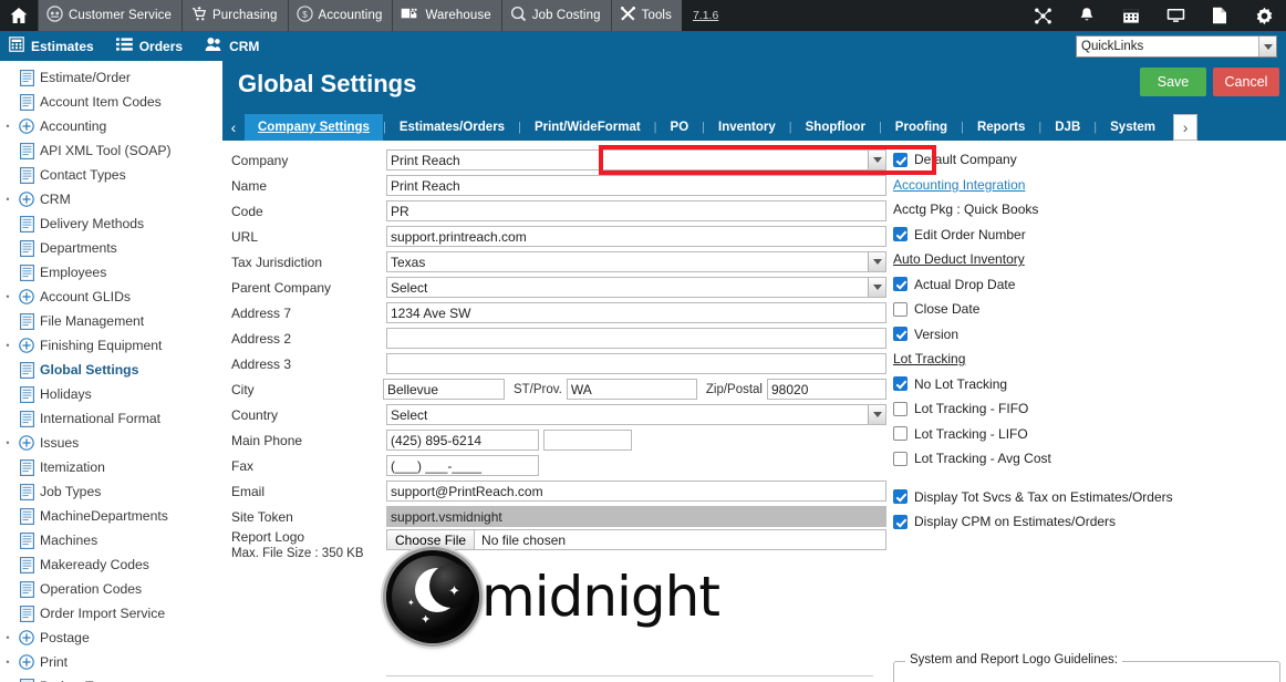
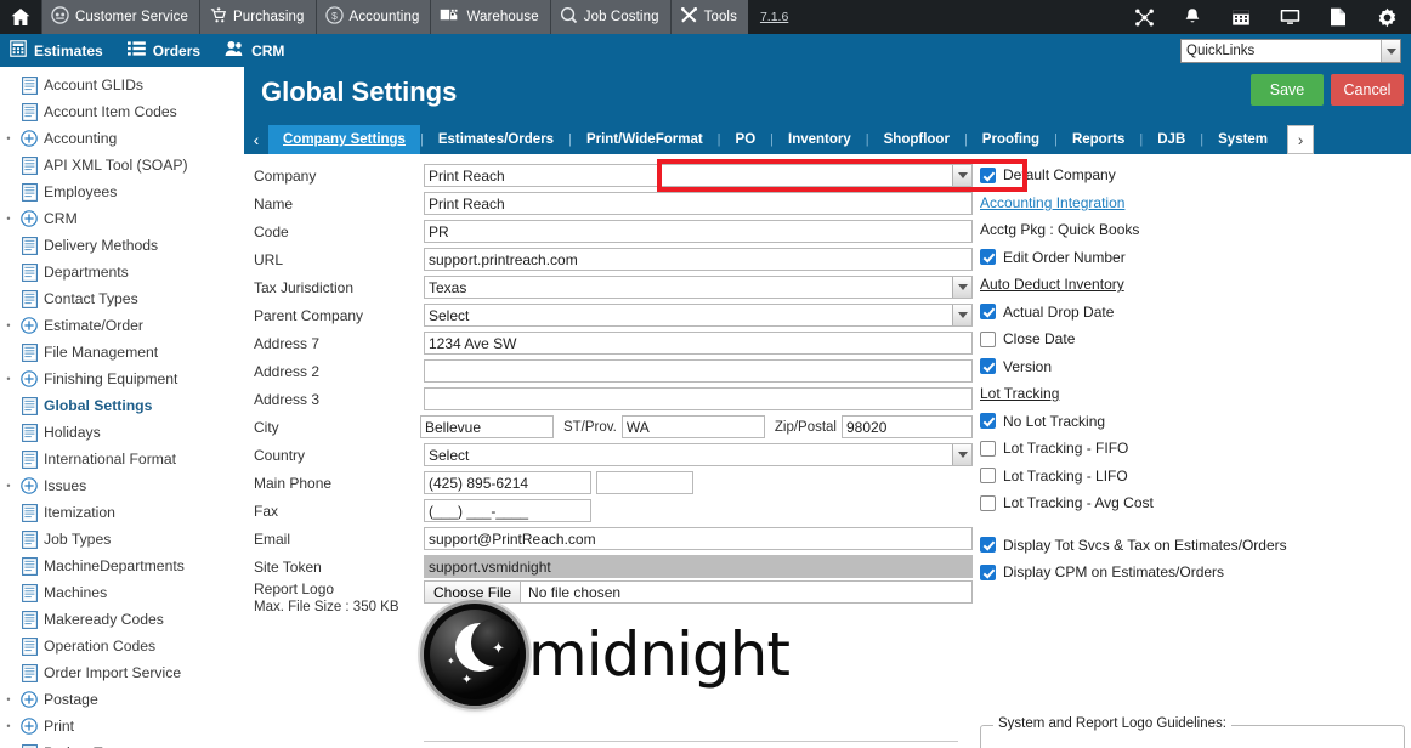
  Customer Service
  Purchasing
  $
  Accounting
  Warehouse
  Job Costing
  Tools
  7.1.6
  Estimates
  Orders
  CRM
  QuickLinks
- Estimate/Order
+ Account GLIDs
  Account Item Codes
  •
  Accounting
  API XML Tool (SOAP)
- Contact Types
+ Employees
  •
  CRM
  Delivery Methods
  Departments
- Employees
+ Contact Types
  •
- Account GLIDs
+ Estimate/Order
  File Management
  •
  Finishing Equipment
  Global Settings
  Holidays
  International Format
  •
  Issues
  Itemization
  Job Types
  MachineDepartments
  Machines
  Makeready Codes
  Operation Codes
  Order Import Service
  •
  Postage
  •
  Print
  Global Settings
  Save
  Cancel
  ‹
  Company Settings
  |
  Estimates/Orders
  |
  Print/WideFormat
  |
  PO
  |
  Inventory
  |
  Shopfloor
  |
  Proofing
  |
  Reports
  |
  DJB
  |
  System
  ›
  Company
  Print Reach
  Name
  Print Reach
  Code
  PR
  URL
  support.printreach.com
  Tax Jurisdiction
  Texas
  Parent Company
  Select
  Address 7
  1234 Ave SW
  Address 2
  Address 3
  City
  Bellevue
  ST/Prov.
  WA
  Zip/Postal
  98020
  Country
  Select
  Main Phone
  (425) 895-6214
  Fax
  (___) ___-____
  Email
  support@PrintReach.com
  Site Token
  support.vsmidnight
  Report Logo
  Max. File Size : 350 KB
  Choose File
  No file chosen
  ✦
  ✦
  ✦
  midnight
  Default Company
  Accounting Integration
  Acctg Pkg : Quick Books
  Edit Order Number
  Auto Deduct Inventory
  Actual Drop Date
  Close Date
  Version
  Lot Tracking
  No Lot Tracking
  Lot Tracking - FIFO
  Lot Tracking - LIFO
  Lot Tracking - Avg Cost
  Display Tot Svcs & Tax on Estimates/Orders
  Display CPM on Estimates/Orders
  System and Report Logo Guidelines:
